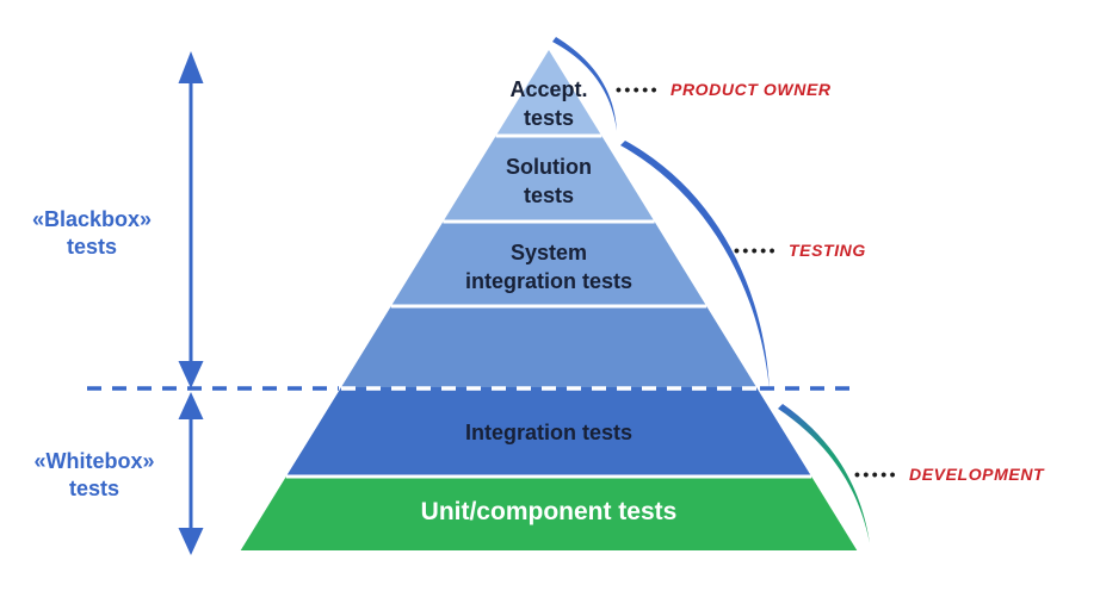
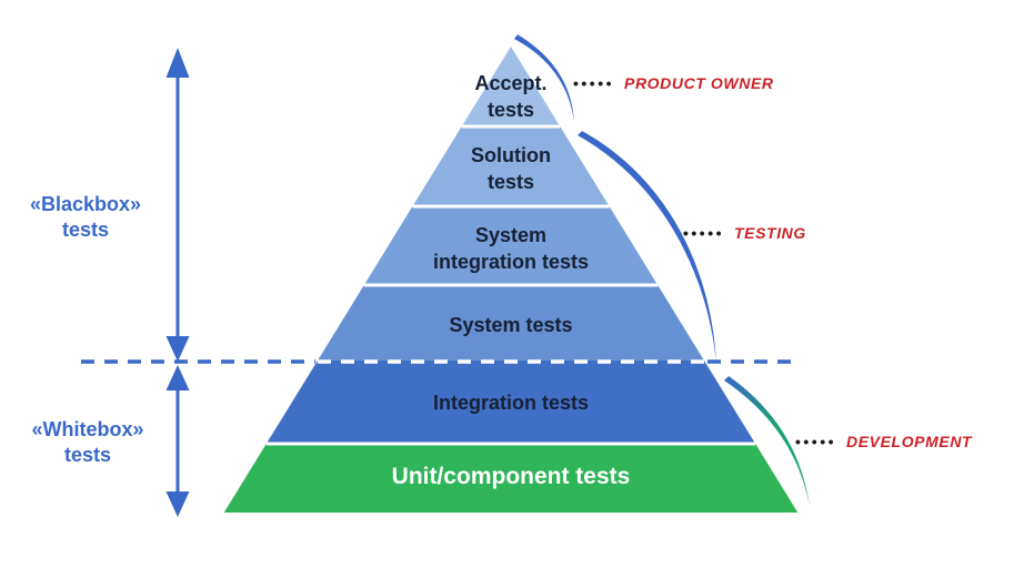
  Accept.
  tests
  Solution
  tests
  System
  integration tests
+ System tests
  Integration tests
  Unit/component tests
  «Blackbox»
  tests
  «Whitebox»
  tests
  •••••
  PRODUCT OWNER
  •••••
  TESTING
  •••••
  DEVELOPMENT
